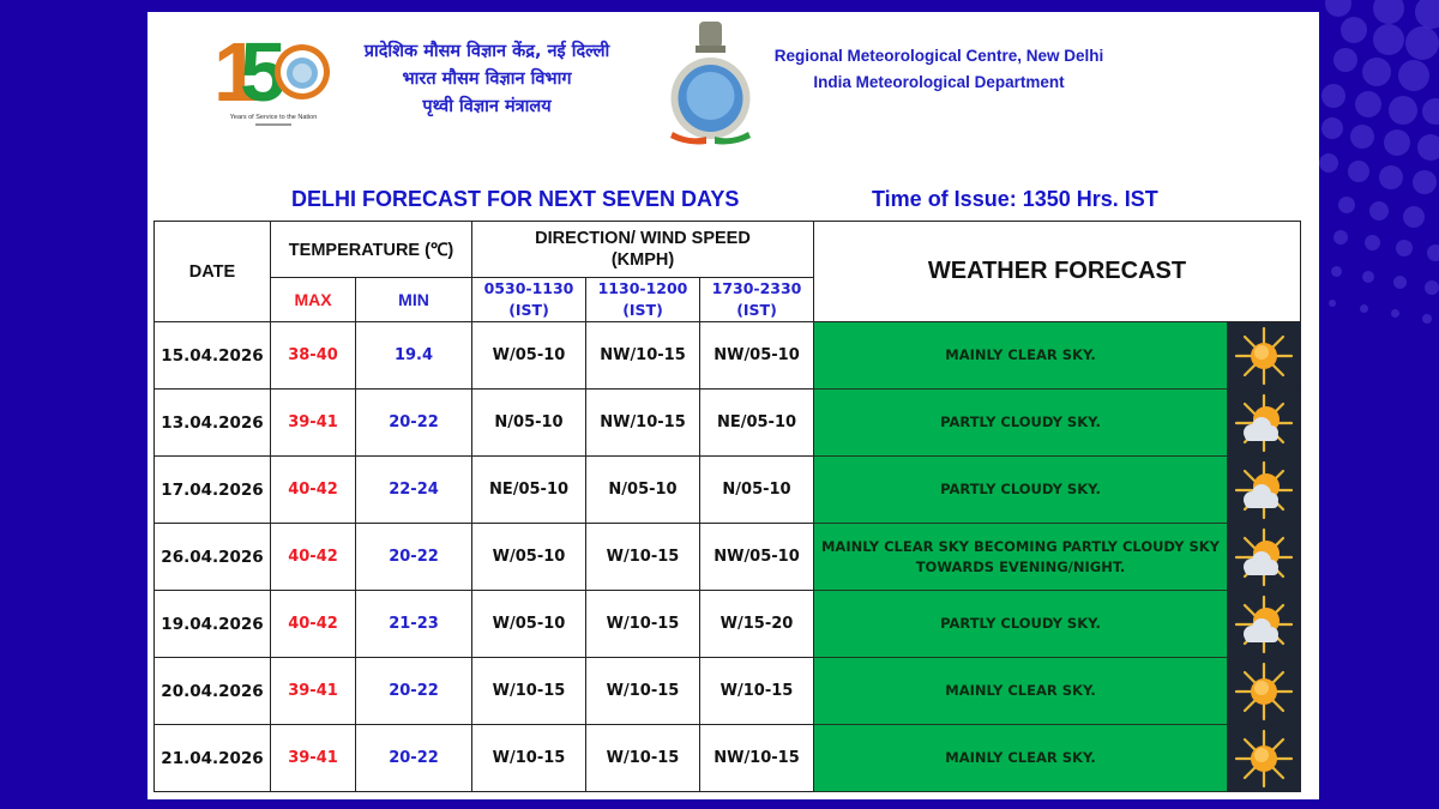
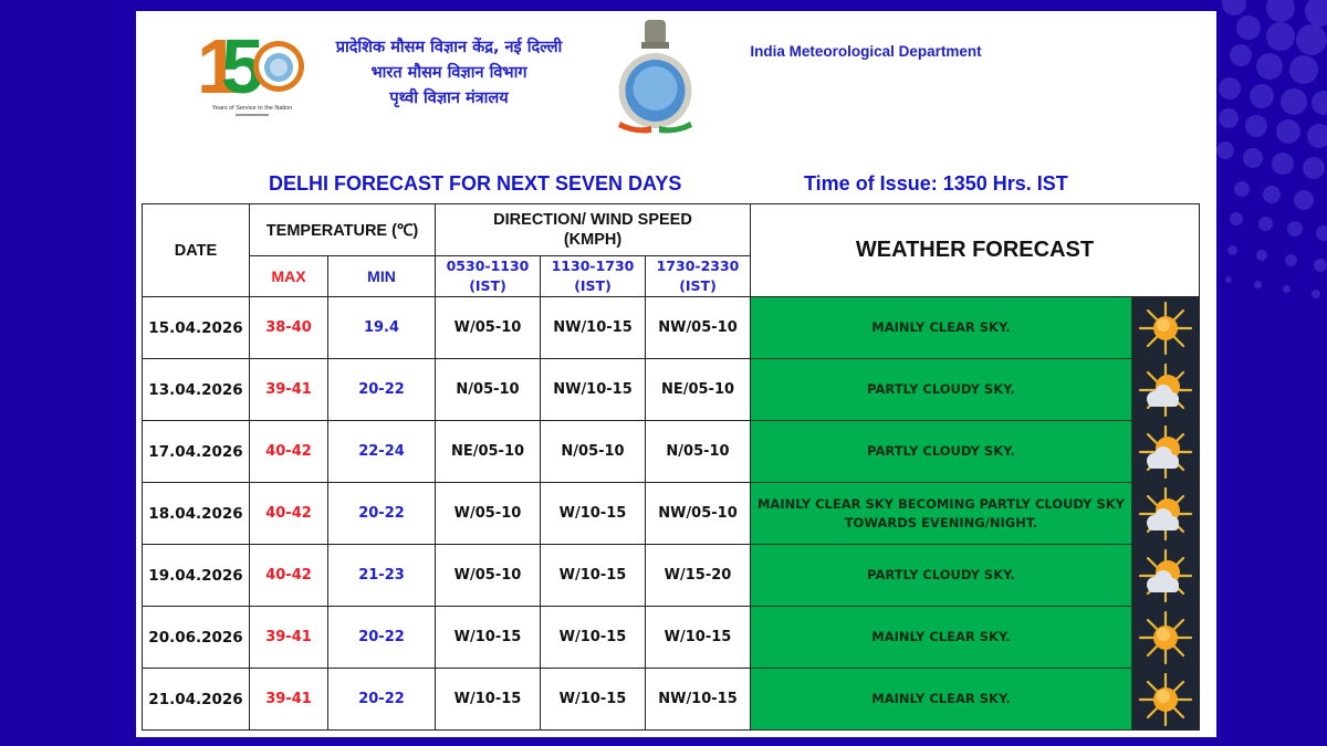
  1
  5
  प्रादेशिक मौसम विज्ञान केंद्र, नई दिल्ली
  भारत मौसम विज्ञान विभाग
  पृथ्वी विज्ञान मंत्रालय
- Regional Meteorological Centre, New Delhi
  India Meteorological Department
  DELHI FORECAST FOR NEXT SEVEN DAYS
  Time of Issue: 1350 Hrs. IST
  DATE	TEMPERATURE (℃)	DIRECTION/ WIND SPEED (KMPH)	WEATHER FORECAST
- MAX	MIN	0530-1130 (IST)	1130-1200 (IST)	1730-2330 (IST)
+ MAX	MIN	0530-1130 (IST)	1130-1730 (IST)	1730-2330 (IST)
  15.04.2026	38-40	19.4	W/05-10	NW/10-15	NW/05-10	MAINLY CLEAR SKY.
  13.04.2026	39-41	20-22	N/05-10	NW/10-15	NE/05-10	PARTLY CLOUDY SKY.
  17.04.2026	40-42	22-24	NE/05-10	N/05-10	N/05-10	PARTLY CLOUDY SKY.
- 26.04.2026	40-42	20-22	W/05-10	W/10-15	NW/05-10	MAINLY CLEAR SKY BECOMING PARTLY CLOUDY SKY TOWARDS EVENING/NIGHT.
+ 18.04.2026	40-42	20-22	W/05-10	W/10-15	NW/05-10	MAINLY CLEAR SKY BECOMING PARTLY CLOUDY SKY TOWARDS EVENING/NIGHT.
  19.04.2026	40-42	21-23	W/05-10	W/10-15	W/15-20	PARTLY CLOUDY SKY.
- 20.04.2026	39-41	20-22	W/10-15	W/10-15	W/10-15	MAINLY CLEAR SKY.
+ 20.06.2026	39-41	20-22	W/10-15	W/10-15	W/10-15	MAINLY CLEAR SKY.
  21.04.2026	39-41	20-22	W/10-15	W/10-15	NW/10-15	MAINLY CLEAR SKY.
